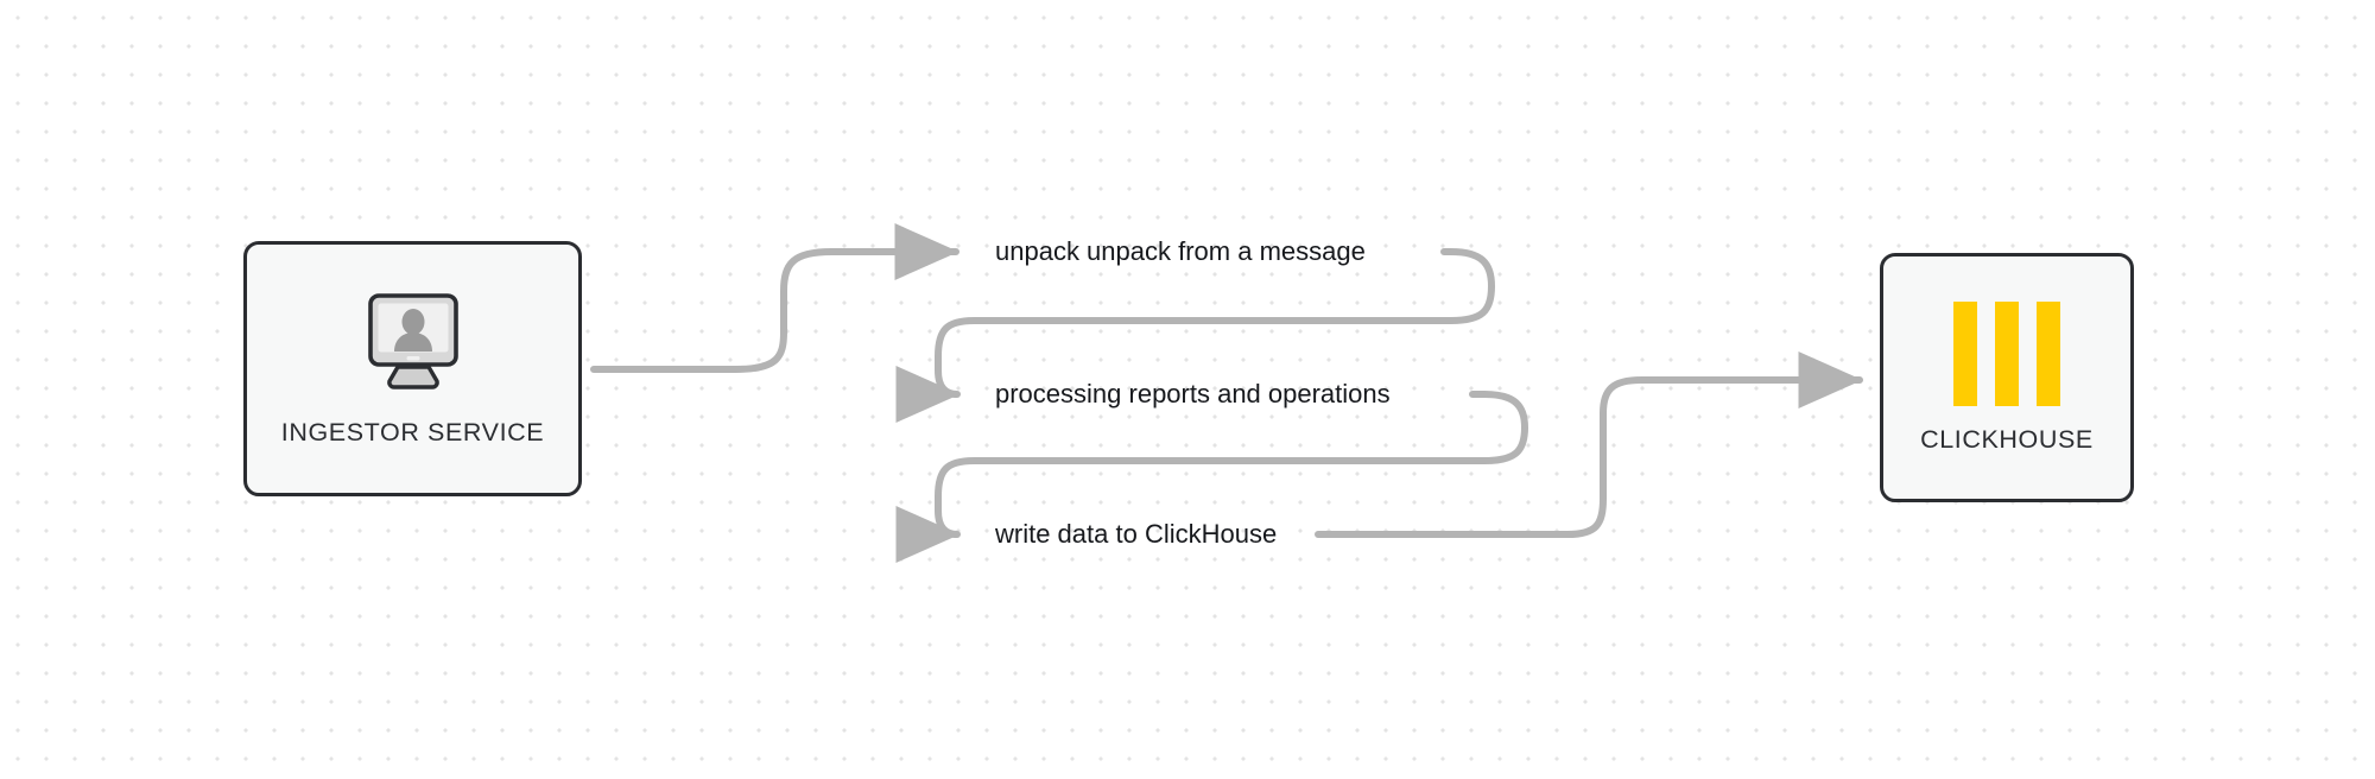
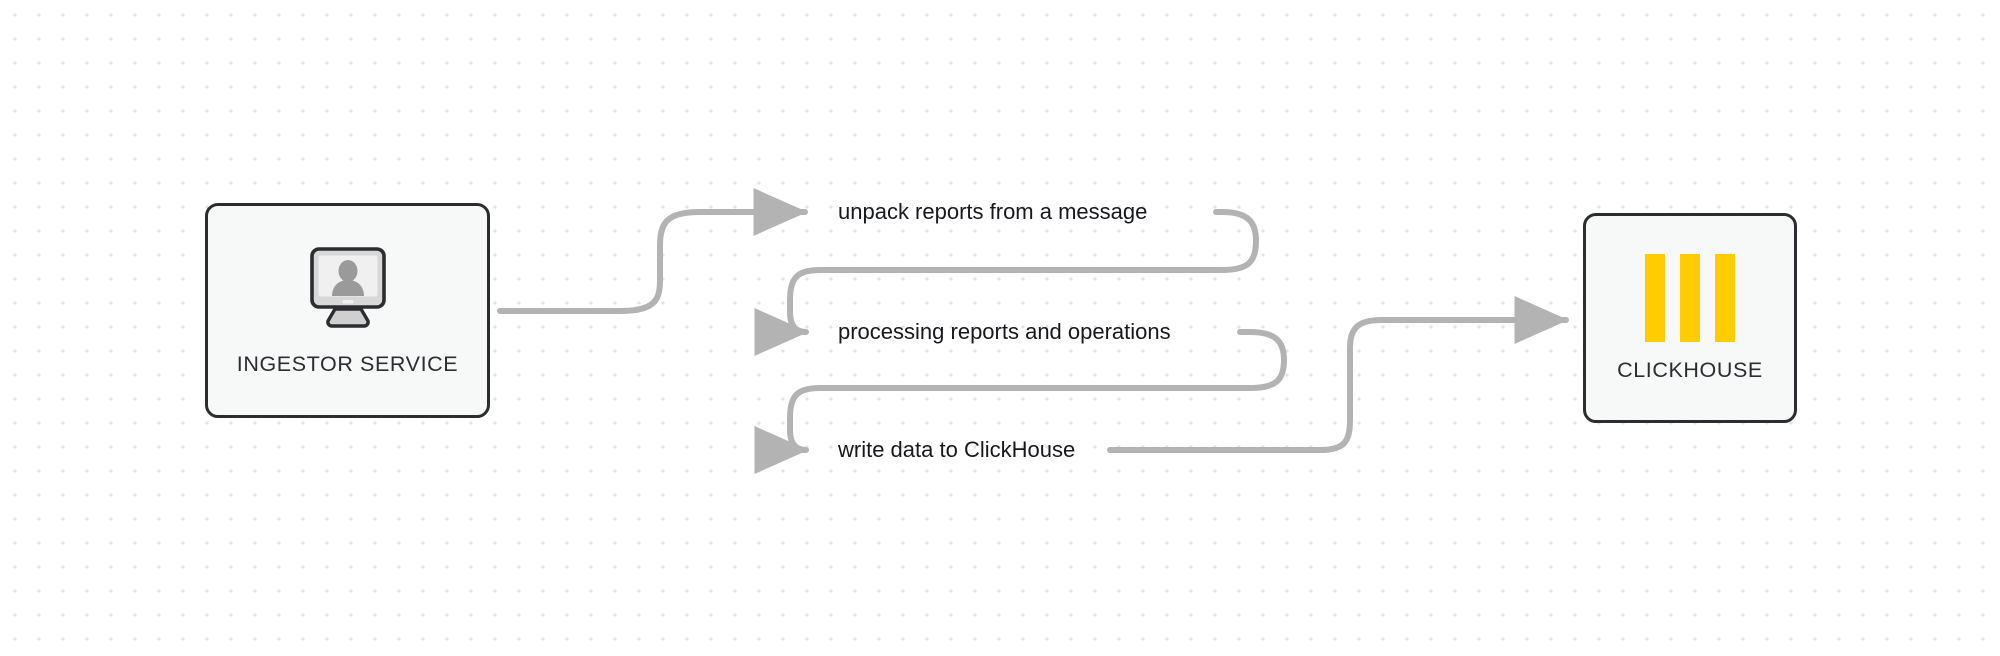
  INGESTOR SERVICE
  CLICKHOUSE
- unpack unpack from a message
+ unpack reports from a message
  processing reports and operations
  write data to ClickHouse
